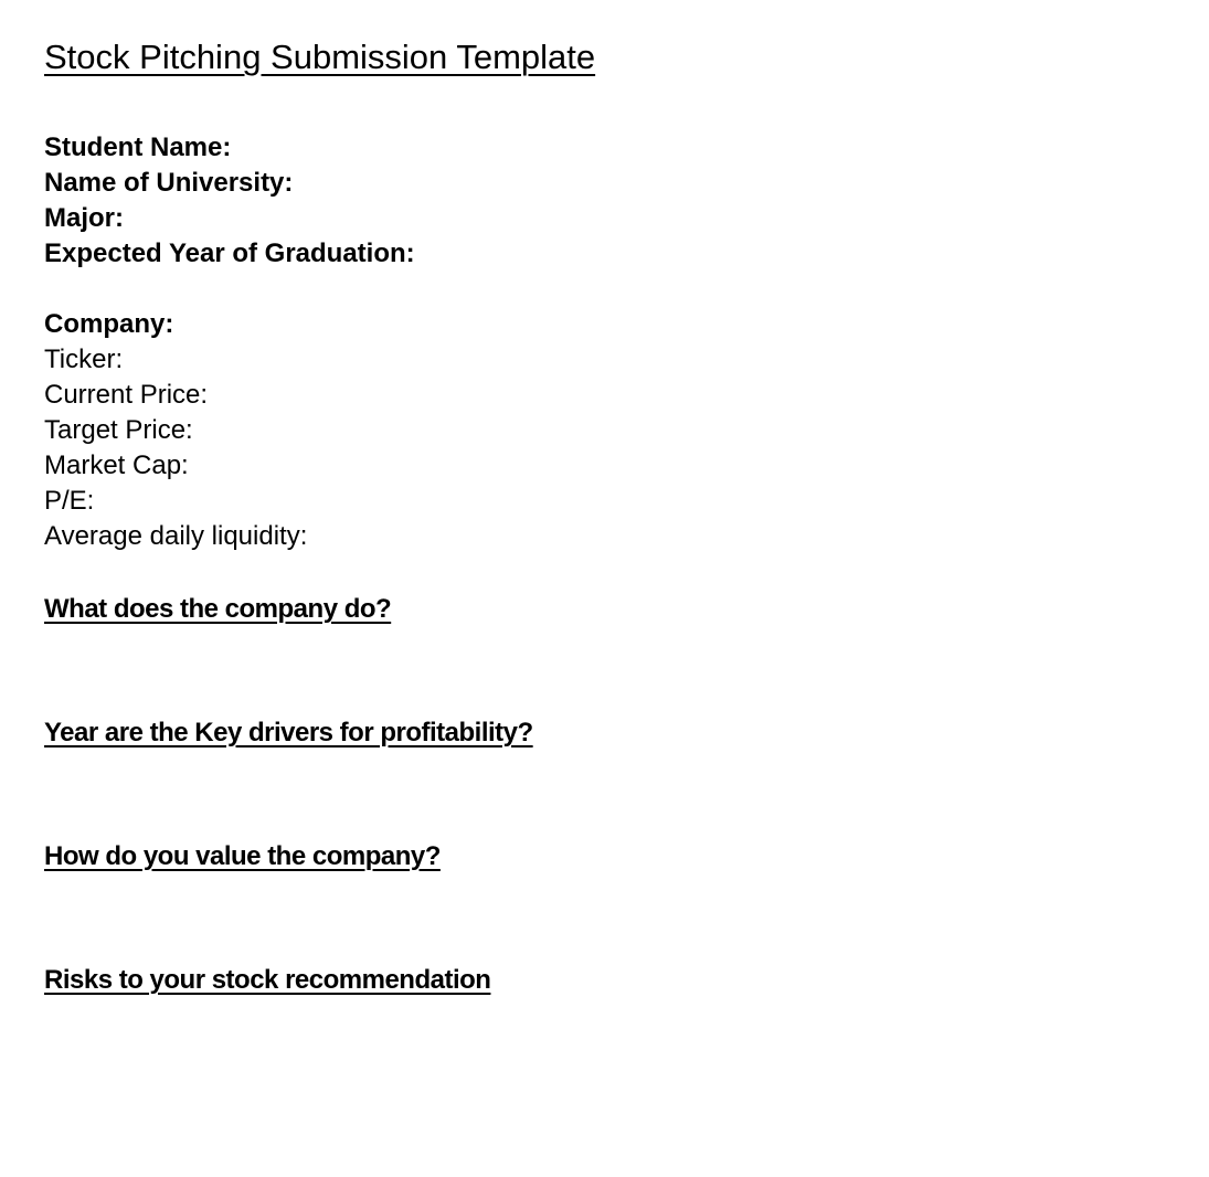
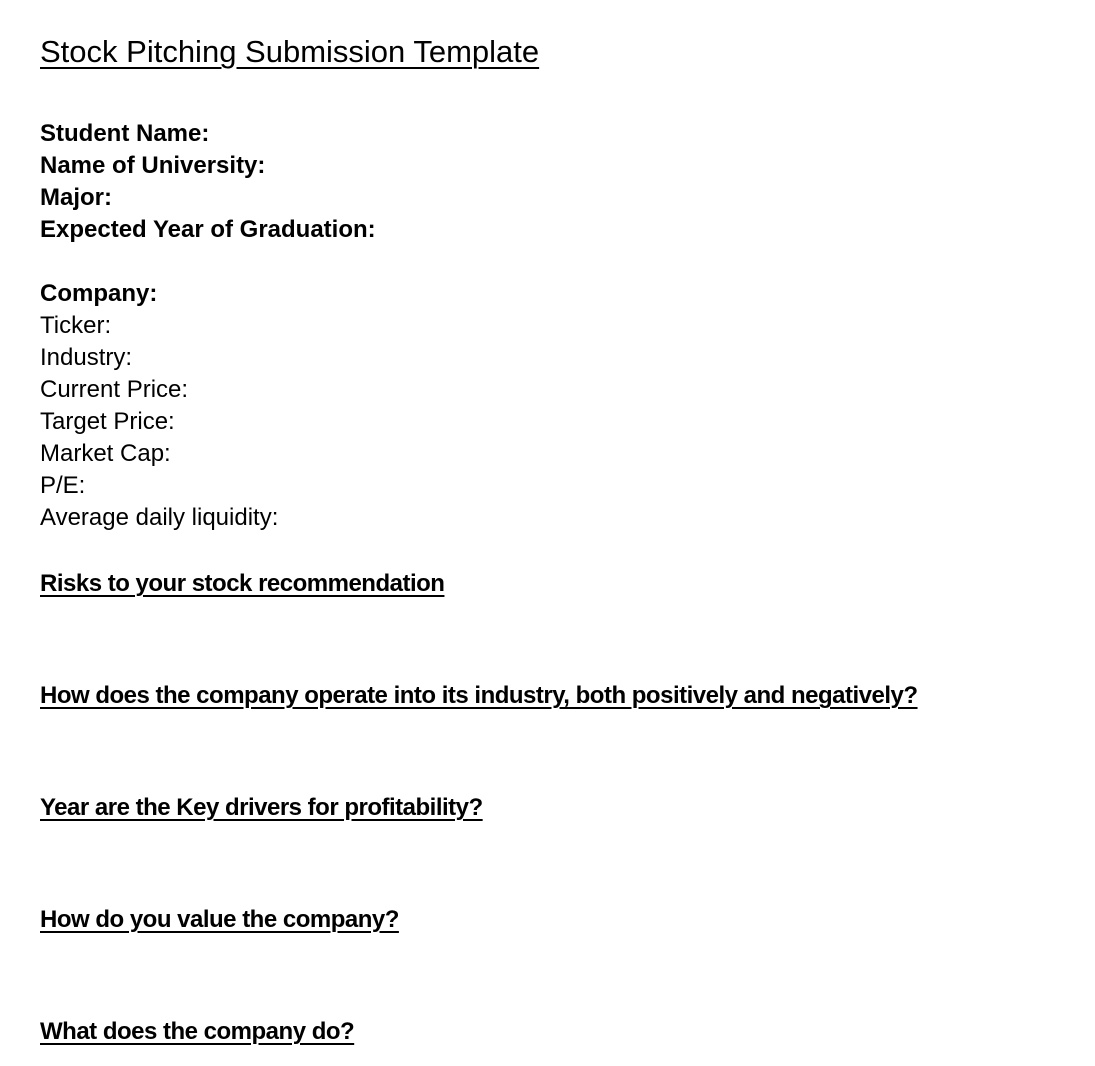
  Stock Pitching Submission Template
  Student Name:
  Name of University:
  Major:
  Expected Year of Graduation:
  Company:
  Ticker:
+ Industry:
  Current Price:
  Target Price:
  Market Cap:
  P/E:
  Average daily liquidity:
- What does the company do?
+ Risks to your stock recommendation
+ How does the company operate into its industry, both positively and negatively?
  Year are the Key drivers for profitability?
  How do you value the company?
- Risks to your stock recommendation
+ What does the company do?
